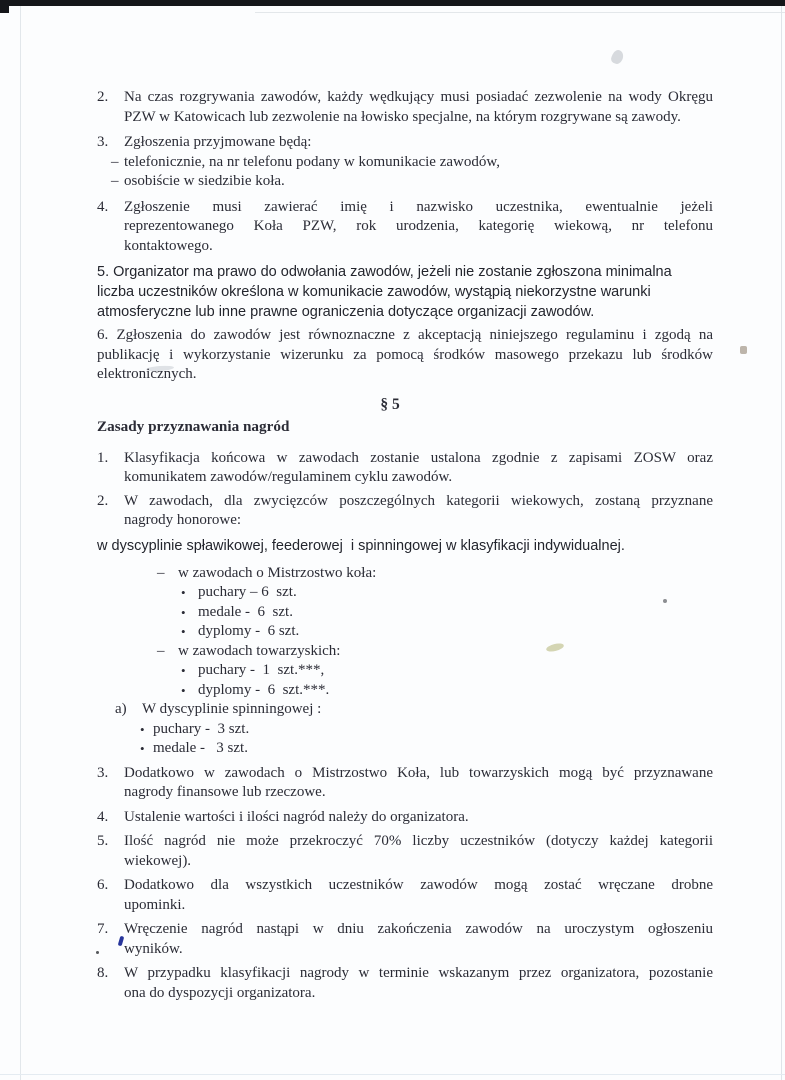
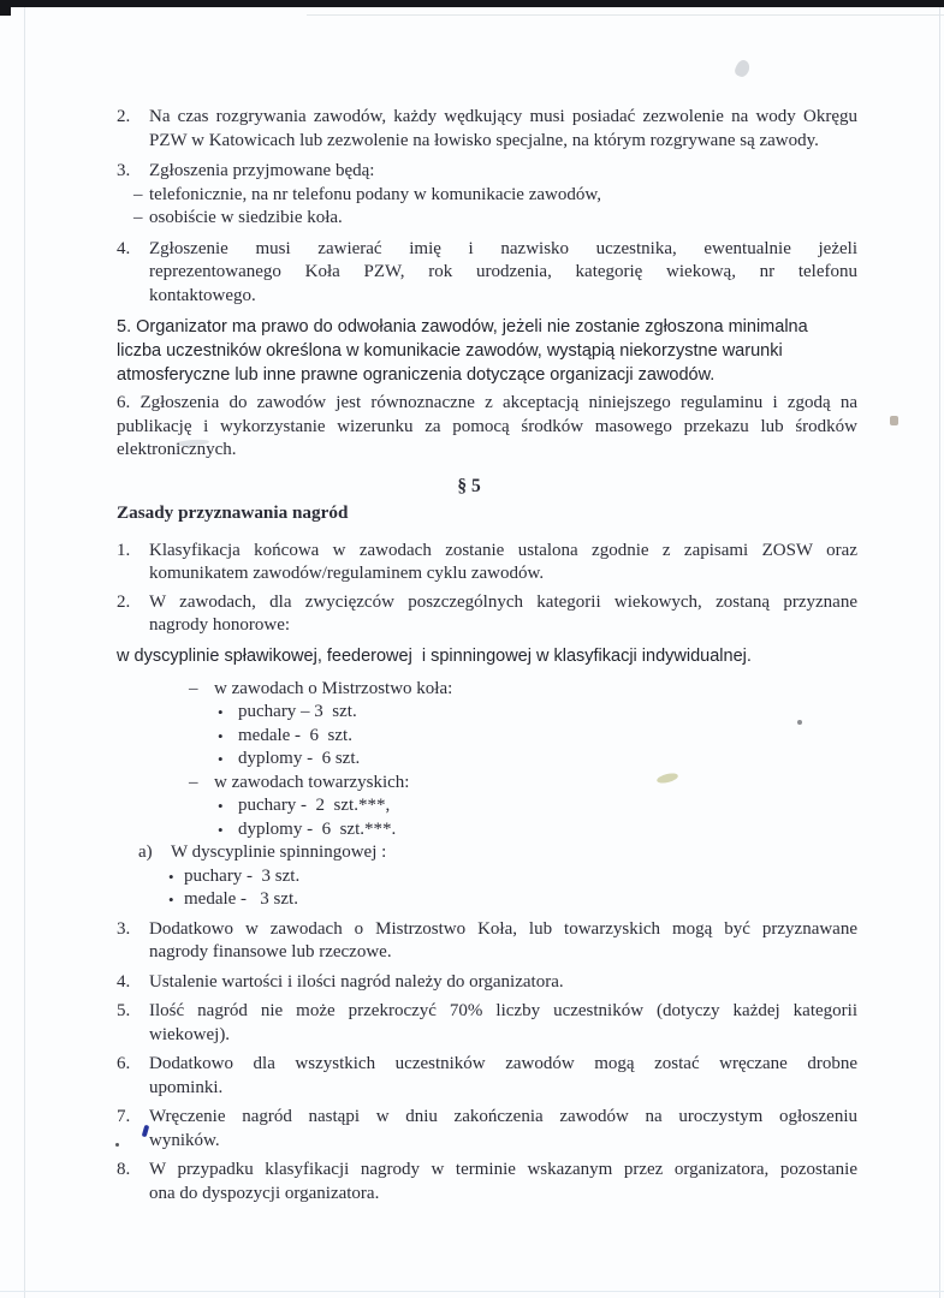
  2.
  Na czas rozgrywania zawodów, każdy wędkujący musi posiadać zezwolenie na wody Okręgu
  PZW w Katowicach lub zezwolenie na łowisko specjalne, na którym rozgrywane są zawody.
  3.
  Zgłoszenia przyjmowane będą:
  –
  telefonicznie, na nr telefonu podany w komunikacie zawodów,
  –
  osobiście w siedzibie koła.
  4.
  Zgłoszenie musi zawierać imię i nazwisko uczestnika, ewentualnie jeżeli
  reprezentowanego Koła PZW, rok urodzenia, kategorię wiekową, nr telefonu
  kontaktowego.
  5. Organizator ma prawo do odwołania zawodów, jeżeli nie zostanie zgłoszona minimalna
  liczba uczestników określona w komunikacie zawodów, wystąpią niekorzystne warunki
  atmosferyczne lub inne prawne ograniczenia dotyczące organizacji zawodów.
  6. Zgłoszenia do zawodów jest równoznaczne z akceptacją niniejszego regulaminu i zgodą na
  publikację i wykorzystanie wizerunku za pomocą środków masowego przekazu lub środków
  elektronicznych.
  § 5
  Zasady przyznawania nagród
  1.
  Klasyfikacja końcowa w zawodach zostanie ustalona zgodnie z zapisami ZOSW oraz
  komunikatem zawodów/regulaminem cyklu zawodów.
  2.
  W zawodach, dla zwycięzców poszczególnych kategorii wiekowych, zostaną przyznane
  nagrody honorowe:
  w dyscyplinie spławikowej, feederowej i spinningowej w klasyfikacji indywidualnej.
  –
  w zawodach o Mistrzostwo koła:
  •
- puchary – 6 szt.
+ puchary – 3 szt.
  •
  medale - 6 szt.
  •
  dyplomy - 6 szt.
  –
  w zawodach towarzyskich:
  •
- puchary - 1 szt.***,
+ puchary - 2 szt.***,
  •
  dyplomy - 6 szt.***.
  a)
  W dyscyplinie spinningowej :
  •
  puchary - 3 szt.
  •
  medale - 3 szt.
  3.
  Dodatkowo w zawodach o Mistrzostwo Koła, lub towarzyskich mogą być przyznawane
  nagrody finansowe lub rzeczowe.
  4.
  Ustalenie wartości i ilości nagród należy do organizatora.
  5.
  Ilość nagród nie może przekroczyć 70% liczby uczestników (dotyczy każdej kategorii
  wiekowej).
  6.
  Dodatkowo dla wszystkich uczestników zawodów mogą zostać wręczane drobne
  upominki.
  7.
  Wręczenie nagród nastąpi w dniu zakończenia zawodów na uroczystym ogłoszeniu
  wyników.
  8.
  W przypadku klasyfikacji nagrody w terminie wskazanym przez organizatora, pozostanie
  ona do dyspozycji organizatora.
